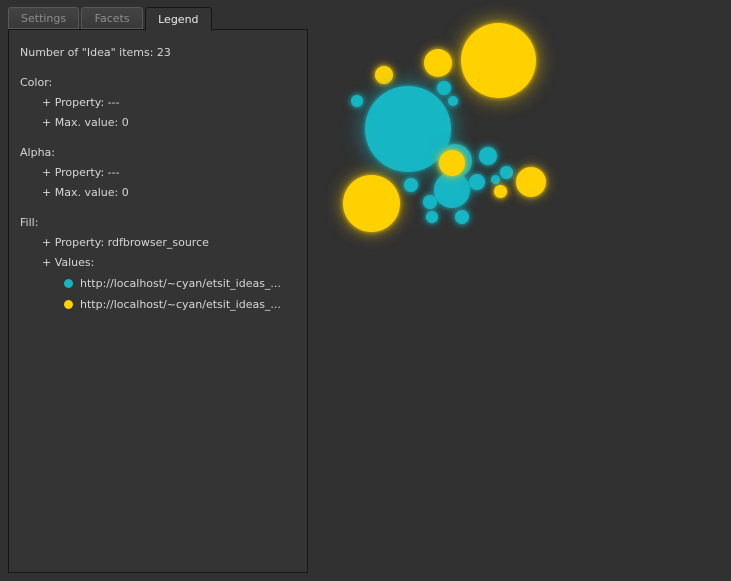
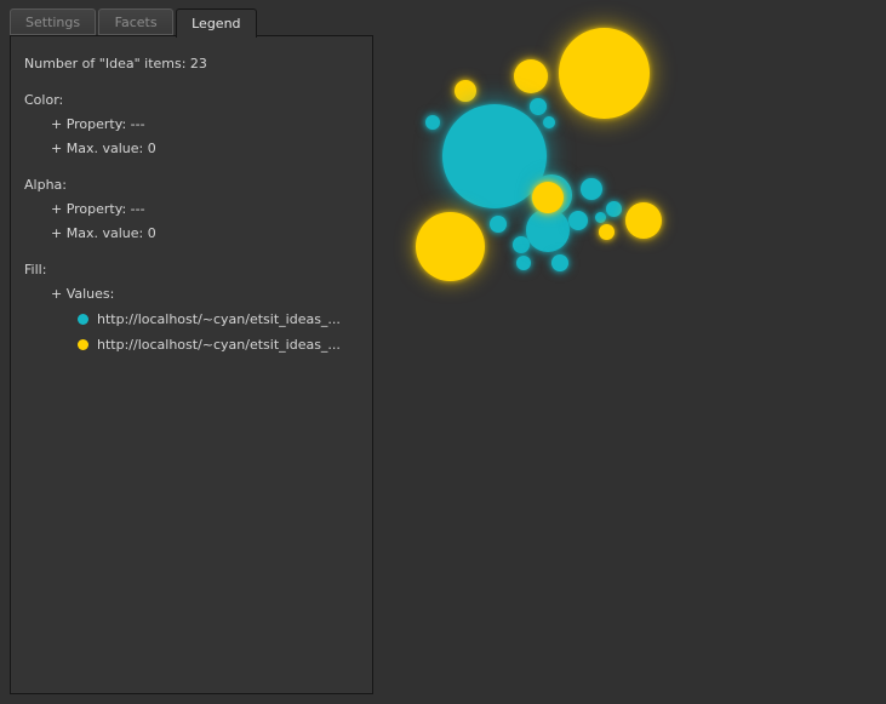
  Settings
  Facets
  Legend
  Number of "Idea" items: 23
  Color:
  + Property: ---
  + Max. value: 0
  Alpha:
  + Property: ---
  + Max. value: 0
  Fill:
- + Property: rdfbrowser_source
  + Values:
  http://localhost/~cyan/etsit_ideas_...
  http://localhost/~cyan/etsit_ideas_...
